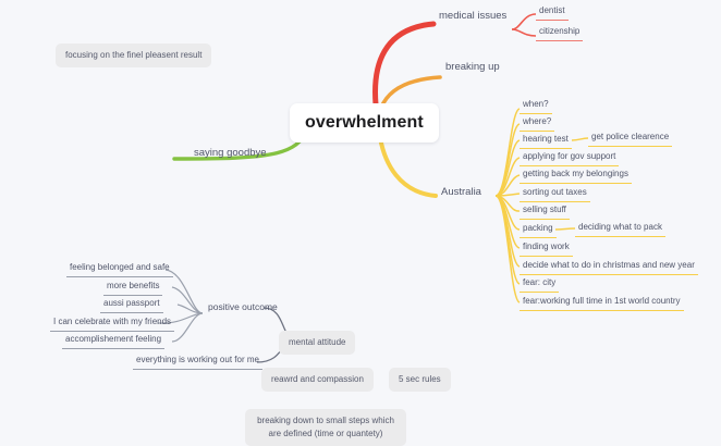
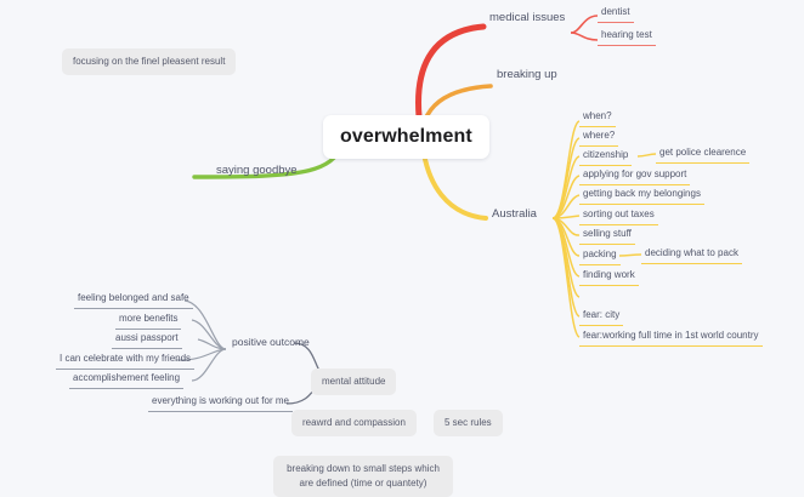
  overwhelment
  medical issues
  breaking up
  Australia
  saying goodbye
  dentist
- citizenship
+ hearing test
  when?
  where?
- hearing test
+ citizenship
  get police clearence
  applying for gov support
  getting back my belongings
  sorting out taxes
  selling stuff
  packing
  deciding what to pack
  finding work
- decide what to do in christmas and new year
  fear: city
  fear:working full time in 1st world country
  positive outcome
  feeling belonged and safe
  more benefits
  aussi passport
  I can celebrate with my friends
  accomplishement feeling
  everything is working out for me
  mental attitude
  focusing on the finel pleasent result
  reawrd and compassion
  5 sec rules
  breaking down to small steps which are defined (time or quantety)
